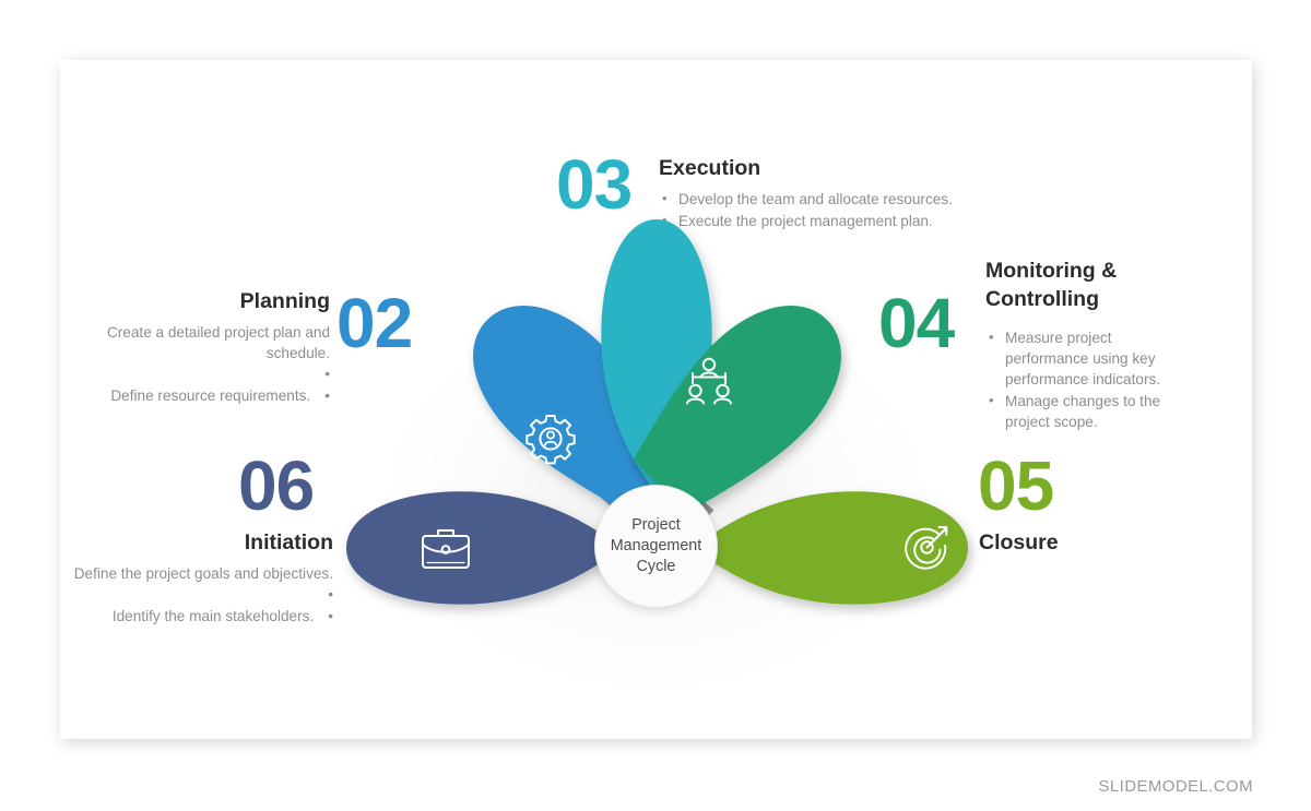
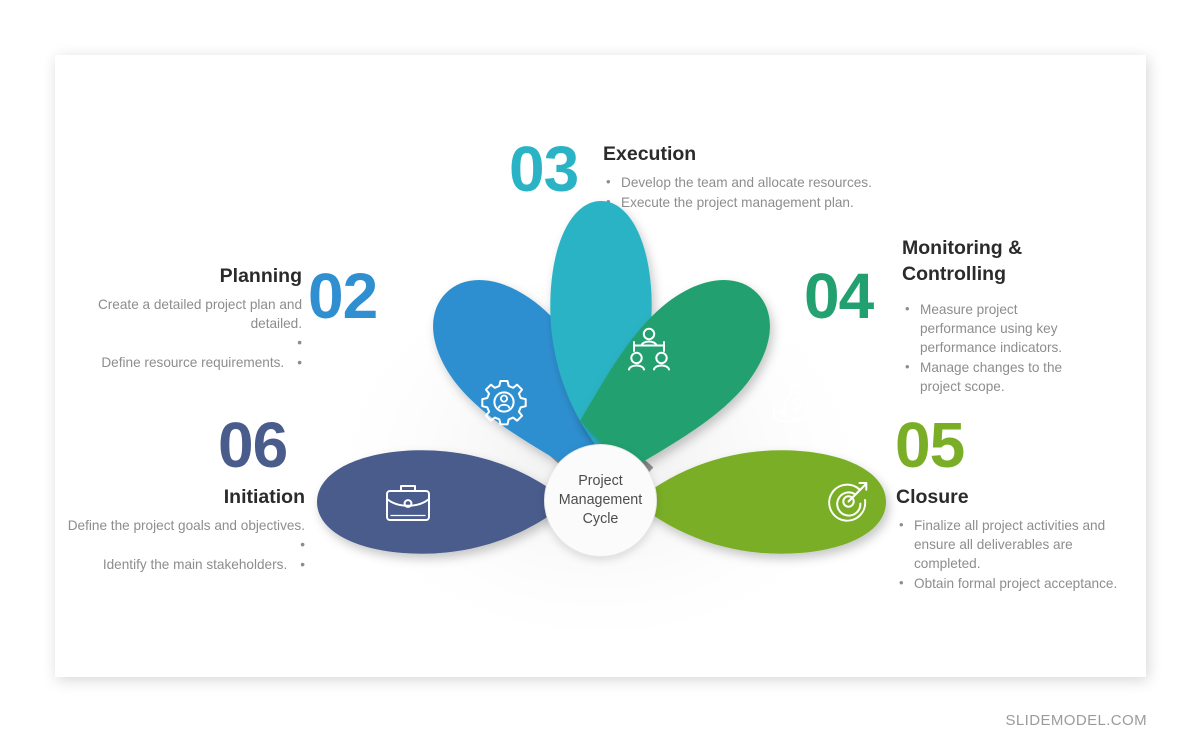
  Project
  Management
  Cycle
  06
  Initiation
  Define the project goals and objectives. •
  Identify the main stakeholders. •
  02
  Planning
- Create a detailed project plan and schedule. •
+ Create a detailed project plan and detailed. •
  Define resource requirements. •
  03
  Execution
  Develop the team and allocate resources.
  Execute the project management plan.
  04
  Monitoring & Controlling
  Measure project performance using key performance indicators.
  Manage changes to the project scope.
  05
  Closure
+ Finalize all project activities and ensure all deliverables are completed.
+ Obtain formal project acceptance.
  SLIDEMODEL.COM
